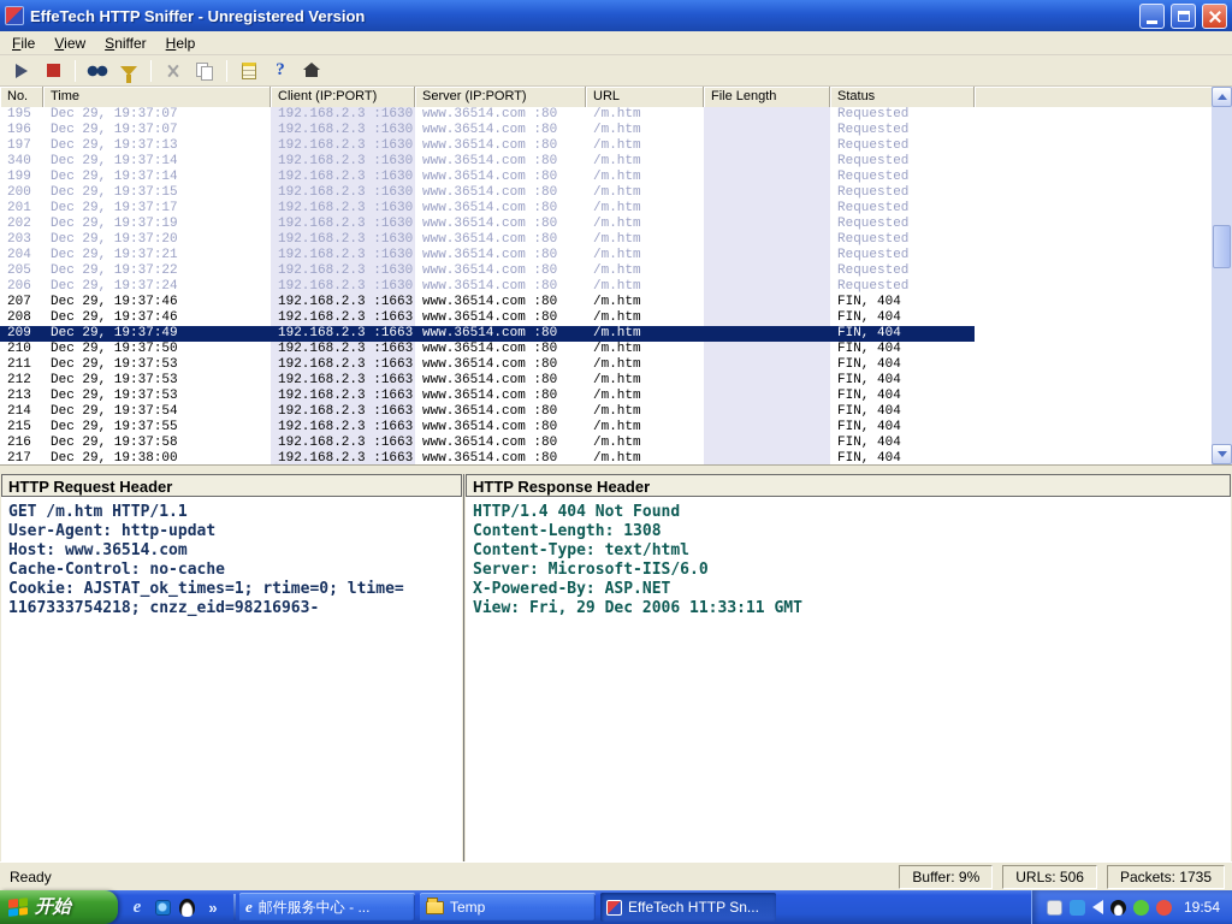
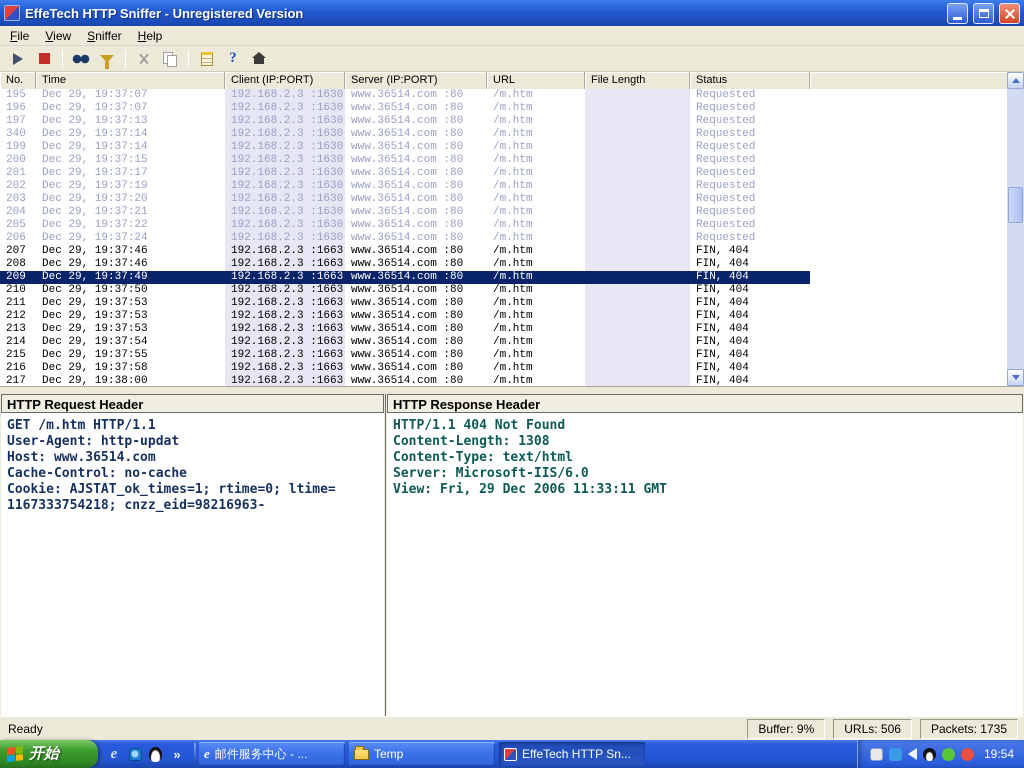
  EffeTech HTTP Sniffer - Unregistered Version
  File
  View
  Sniffer
  Help
  ?
  No.
  Time
  Client (IP:PORT)
  Server (IP:PORT)
  URL
  File Length
  Status
  195
  Dec 29, 19:37:07
  192.168.2.3 :1630
  www.36514.com :80
  /m.htm
  Requested
  196
  Dec 29, 19:37:07
  192.168.2.3 :1630
  www.36514.com :80
  /m.htm
  Requested
  197
  Dec 29, 19:37:13
  192.168.2.3 :1630
  www.36514.com :80
  /m.htm
  Requested
  340
  Dec 29, 19:37:14
  192.168.2.3 :1630
  www.36514.com :80
  /m.htm
  Requested
  199
  Dec 29, 19:37:14
  192.168.2.3 :1630
  www.36514.com :80
  /m.htm
  Requested
  200
  Dec 29, 19:37:15
  192.168.2.3 :1630
  www.36514.com :80
  /m.htm
  Requested
  201
  Dec 29, 19:37:17
  192.168.2.3 :1630
  www.36514.com :80
  /m.htm
  Requested
  202
  Dec 29, 19:37:19
  192.168.2.3 :1630
  www.36514.com :80
  /m.htm
  Requested
  203
  Dec 29, 19:37:20
  192.168.2.3 :1630
  www.36514.com :80
  /m.htm
  Requested
  204
  Dec 29, 19:37:21
  192.168.2.3 :1630
  www.36514.com :80
  /m.htm
  Requested
  205
  Dec 29, 19:37:22
  192.168.2.3 :1630
  www.36514.com :80
  /m.htm
  Requested
  206
  Dec 29, 19:37:24
  192.168.2.3 :1630
  www.36514.com :80
  /m.htm
  Requested
  207
  Dec 29, 19:37:46
  192.168.2.3 :1663
  www.36514.com :80
  /m.htm
  FIN, 404
  208
  Dec 29, 19:37:46
  192.168.2.3 :1663
  www.36514.com :80
  /m.htm
  FIN, 404
  209
  Dec 29, 19:37:49
  192.168.2.3 :1663
  www.36514.com :80
  /m.htm
  FIN, 404
  210
  Dec 29, 19:37:50
  192.168.2.3 :1663
  www.36514.com :80
  /m.htm
  FIN, 404
  211
  Dec 29, 19:37:53
  192.168.2.3 :1663
  www.36514.com :80
  /m.htm
  FIN, 404
  212
  Dec 29, 19:37:53
  192.168.2.3 :1663
  www.36514.com :80
  /m.htm
  FIN, 404
  213
  Dec 29, 19:37:53
  192.168.2.3 :1663
  www.36514.com :80
  /m.htm
  FIN, 404
  214
  Dec 29, 19:37:54
  192.168.2.3 :1663
  www.36514.com :80
  /m.htm
  FIN, 404
  215
  Dec 29, 19:37:55
  192.168.2.3 :1663
  www.36514.com :80
  /m.htm
  FIN, 404
  216
  Dec 29, 19:37:58
  192.168.2.3 :1663
  www.36514.com :80
  /m.htm
  FIN, 404
  217
  Dec 29, 19:38:00
  192.168.2.3 :1663
  www.36514.com :80
  /m.htm
  FIN, 404
  HTTP Request Header
  GET /m.htm HTTP/1.1
  User-Agent: http-updat
  Host: www.36514.com
  Cache-Control: no-cache
  Cookie: AJSTAT_ok_times=1; rtime=0; ltime=
  1167333754218; cnzz_eid=98216963-
  HTTP Response Header
- HTTP/1.4 404 Not Found
+ HTTP/1.1 404 Not Found
  Content-Length: 1308
  Content-Type: text/html
  Server: Microsoft-IIS/6.0
- X-Powered-By: ASP.NET
  View: Fri, 29 Dec 2006 11:33:11 GMT
  Ready
  Buffer: 9%
  URLs: 506
  Packets: 1735
  开始
  e
  »
  e
  邮件服务中心 - ...
  Temp
  EffeTech HTTP Sn...
  19:54
